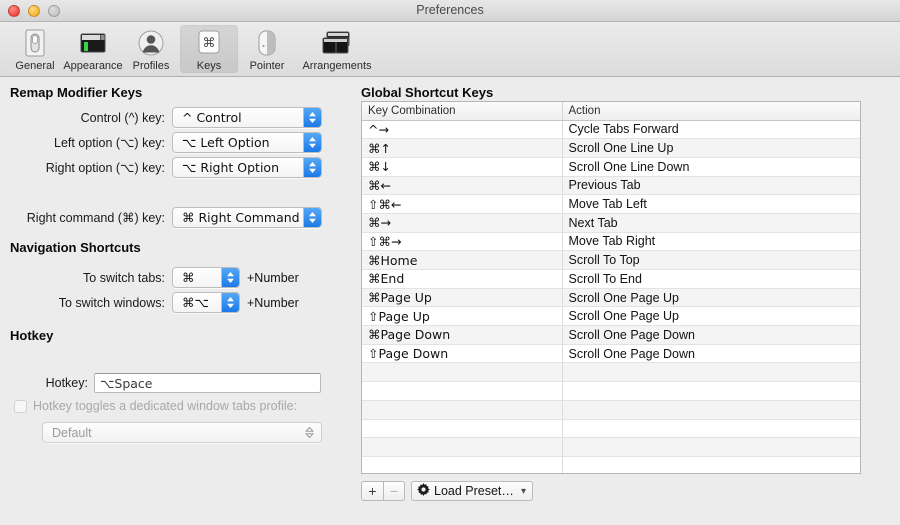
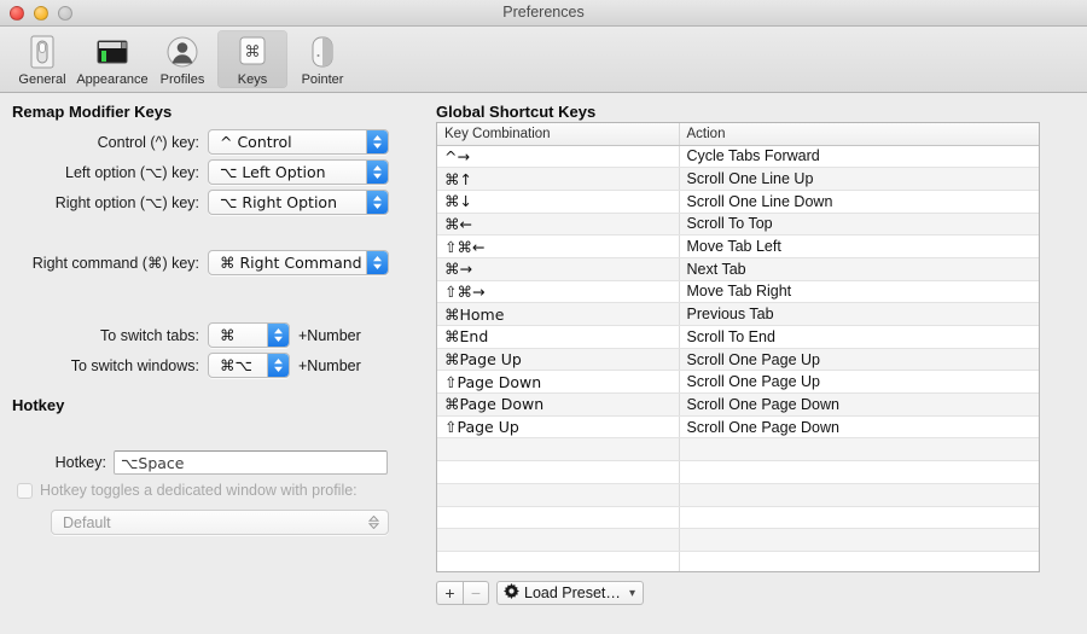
  Preferences
  General
  Appearance
  Profiles
  ⌘
  Keys
  Pointer
- Arrangements
  Remap Modifier Keys
  Control (^) key:
  ^ Control
  Left option (⌥) key:
  ⌥ Left Option
  Right option (⌥) key:
  ⌥ Right Option
  Right command (⌘) key:
  ⌘ Right Command
- Navigation Shortcuts
  To switch tabs:
  ⌘
  +Number
  To switch windows:
  ⌘⌥
  +Number
  Hotkey
  Hotkey:
  ⌥Space
- Hotkey toggles a dedicated window tabs profile:
+ Hotkey toggles a dedicated window with profile:
  Default
  Global Shortcut Keys
  Key Combination	Action
  ^→	Cycle Tabs Forward
  ⌘↑	Scroll One Line Up
  ⌘↓	Scroll One Line Down
- ⌘←	Previous Tab
+ ⌘←	Scroll To Top
  ⇧⌘←	Move Tab Left
  ⌘→	Next Tab
  ⇧⌘→	Move Tab Right
- ⌘Home	Scroll To Top
+ ⌘Home	Previous Tab
  ⌘End	Scroll To End
  ⌘Page Up	Scroll One Page Up
- ⇧Page Up	Scroll One Page Up
+ ⇧Page Down	Scroll One Page Up
  ⌘Page Down	Scroll One Page Down
- ⇧Page Down	Scroll One Page Down
+ ⇧Page Up	Scroll One Page Down
  +
  −
  Load Preset…
  ▾
